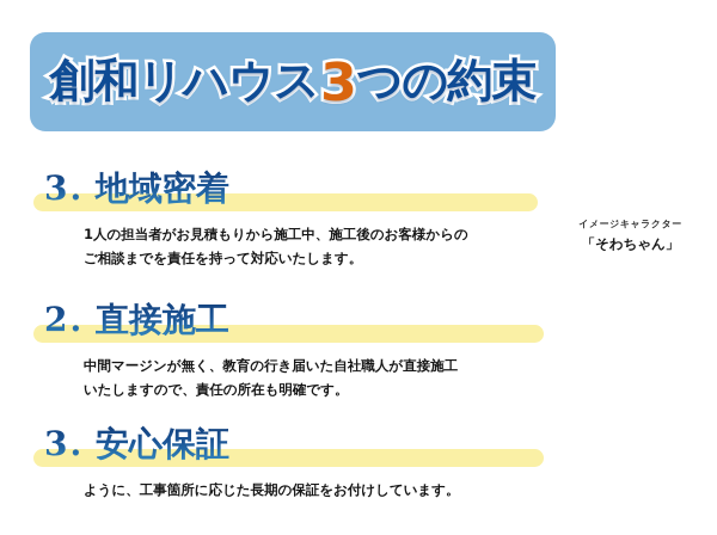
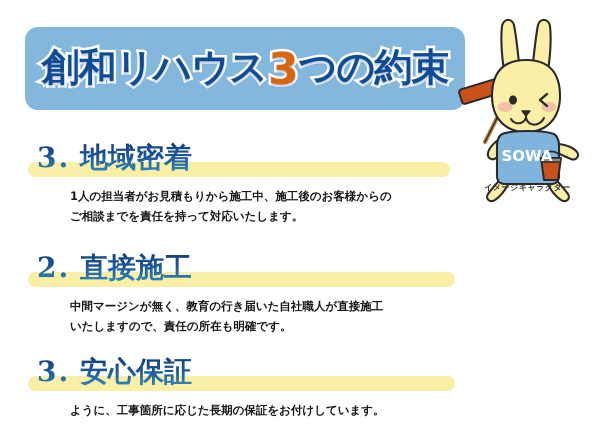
  創和リハウス
  3
  つの約束
+ SOWA
  イメージキャラクター
- 「そわちゃん」
  3. 地域密着
  1人の担当者がお見積もりから施工中、施工後のお客様からの
  ご相談までを責任を持って対応いたします。
  2. 直接施工
  中間マージンが無く、教育の行き届いた自社職人が直接施工
  いたしますので、責任の所在も明確です。
  3. 安心保証
  ように、工事箇所に応じた長期の保証をお付けしています。
